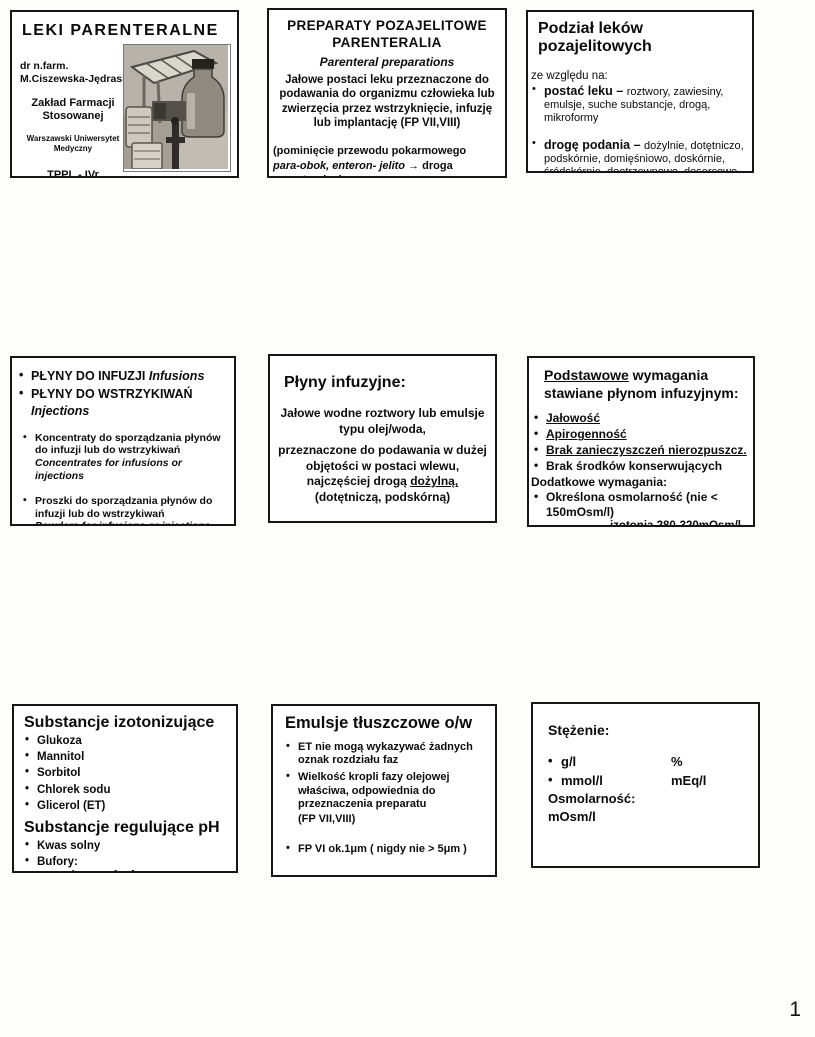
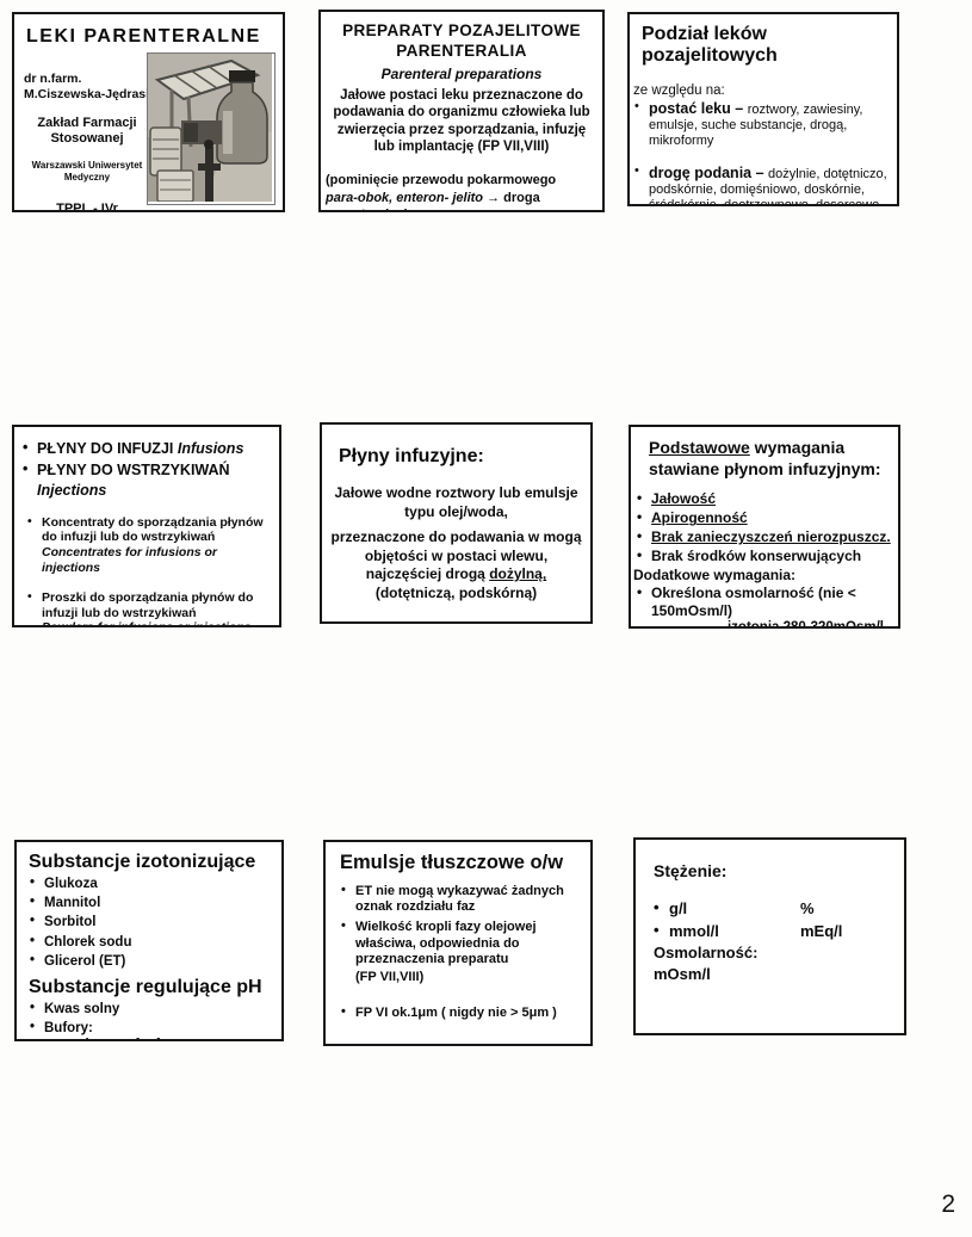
  LEKI PARENTERALNE
  dr n.farm.
  M.Ciszewska-Jędrasi
  Zakład Farmacji
  Stosowanej
  Warszawski Uniwersytet
  Medyczny
  TPPL - IVr
  PREPARATY POZAJELITOWE
  PARENTERALIA
  Parenteral preparations
- Jałowe postaci leku przeznaczone do podawania do organizmu człowieka lub zwierzęcia przez wstrzyknięcie, infuzję lub implantację (FP VII,VIII)
+ Jałowe postaci leku przeznaczone do podawania do organizmu człowieka lub zwierzęcia przez sporządzania, infuzję lub implantację (FP VII,VIII)
  (pominięcie przewodu pokarmowego
  Podział leków pozajelitowych
  ze względu na:
  postać leku – roztwory, zawiesiny, emulsje, suche substancje, drogą, mikroformy
  PŁYNY DO INFUZJI Infusions
  PŁYNY DO WSTRZYKIWAŃ Injections
  Koncentraty do sporządzania płynów do infuzji lub do wstrzykiwań
  Concentrates for infusions or injections
  Proszki do sporządzania płynów do infuzji lub do wstrzykiwań
  Płyny infuzyjne:
  Jałowe wodne roztwory lub emulsje
  typu olej/woda,
- przeznaczone do podawania w dużej
+ przeznaczone do podawania w mogą
  objętości w postaci wlewu,
  najczęściej drogą dożylną,
  (dotętniczą, podskórną)
  Podstawowe wymagania
  stawiane płynom infuzyjnym:
  Jałowość
  Apirogenność
  Brak zanieczyszczeń nierozpuszcz.
  Brak środków konserwujących
  Dodatkowe wymagania:
  Określona osmolarność (nie < 150mOsm/l)
  izotonia 280-320mOsm/l
  Substancje izotonizujące
  Glukoza
  Mannitol
  Sorbitol
  Chlorek sodu
  Glicerol (ET)
  Substancje regulujące pH
  Kwas solny
  Bufory:
  Emulsje tłuszczowe o/w
  ET nie mogą wykazywać żadnych oznak rozdziału faz
  Wielkość kropli fazy olejowej właściwa, odpowiednia do przeznaczenia preparatu
  (FP VII,VIII)
  FP VI ok.1μm ( nigdy nie > 5μm )
  Stężenie:
  g/l
  %
  mmol/l
  mEq/l
  Osmolarność:
  mOsm/l
- 1
+ 2
